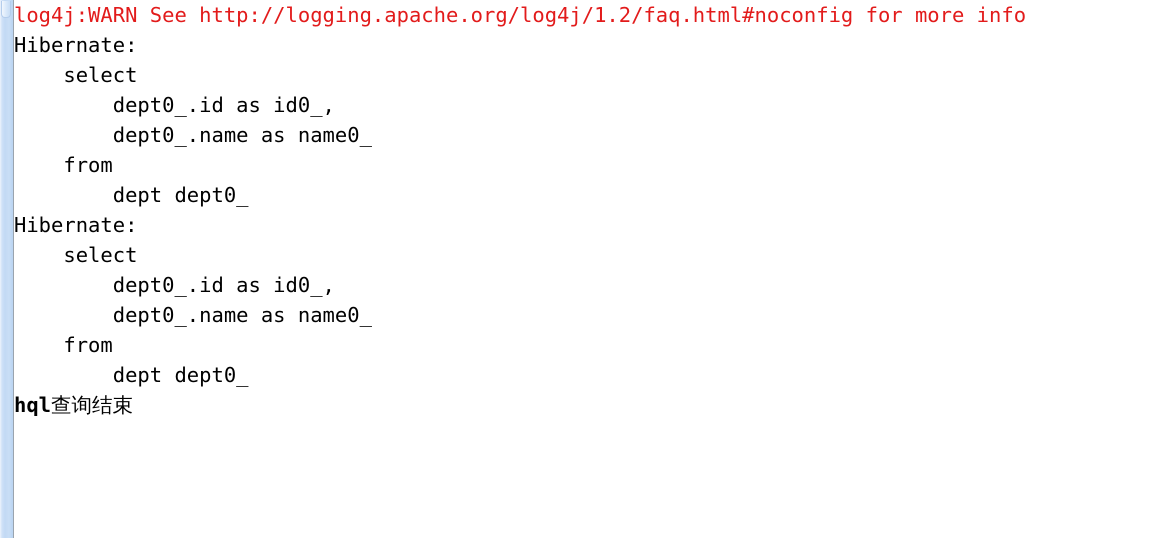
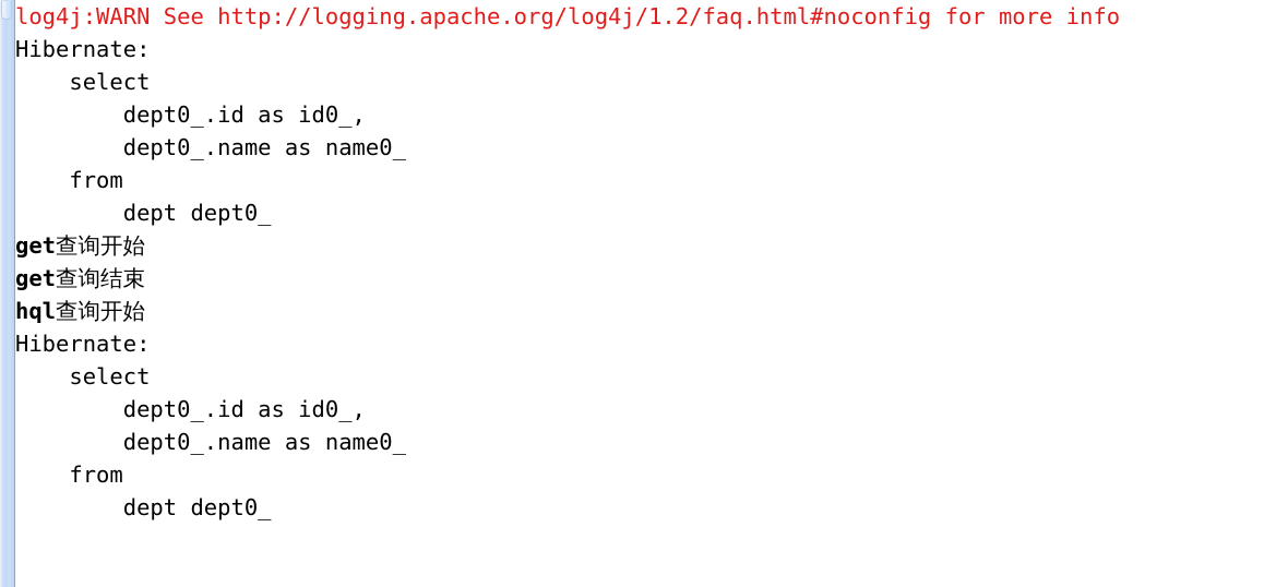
  log4j:WARN See http://logging.apache.org/log4j/1.2/faq.html#noconfig for more info
  Hibernate:
  select
  dept0_.id as id0_,
  dept0_.name as name0_
  from
  dept dept0_
+ get查询开始
+ get查询结束
+ hql查询开始
  Hibernate:
  select
  dept0_.id as id0_,
  dept0_.name as name0_
  from
  dept dept0_
- hql查询结束
